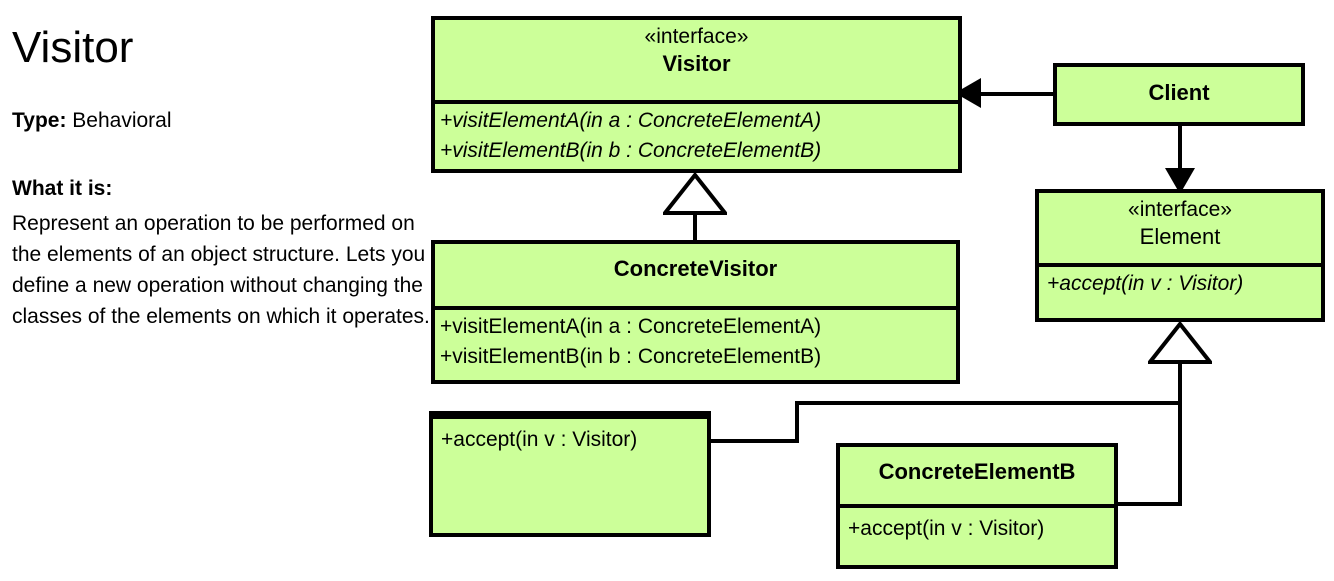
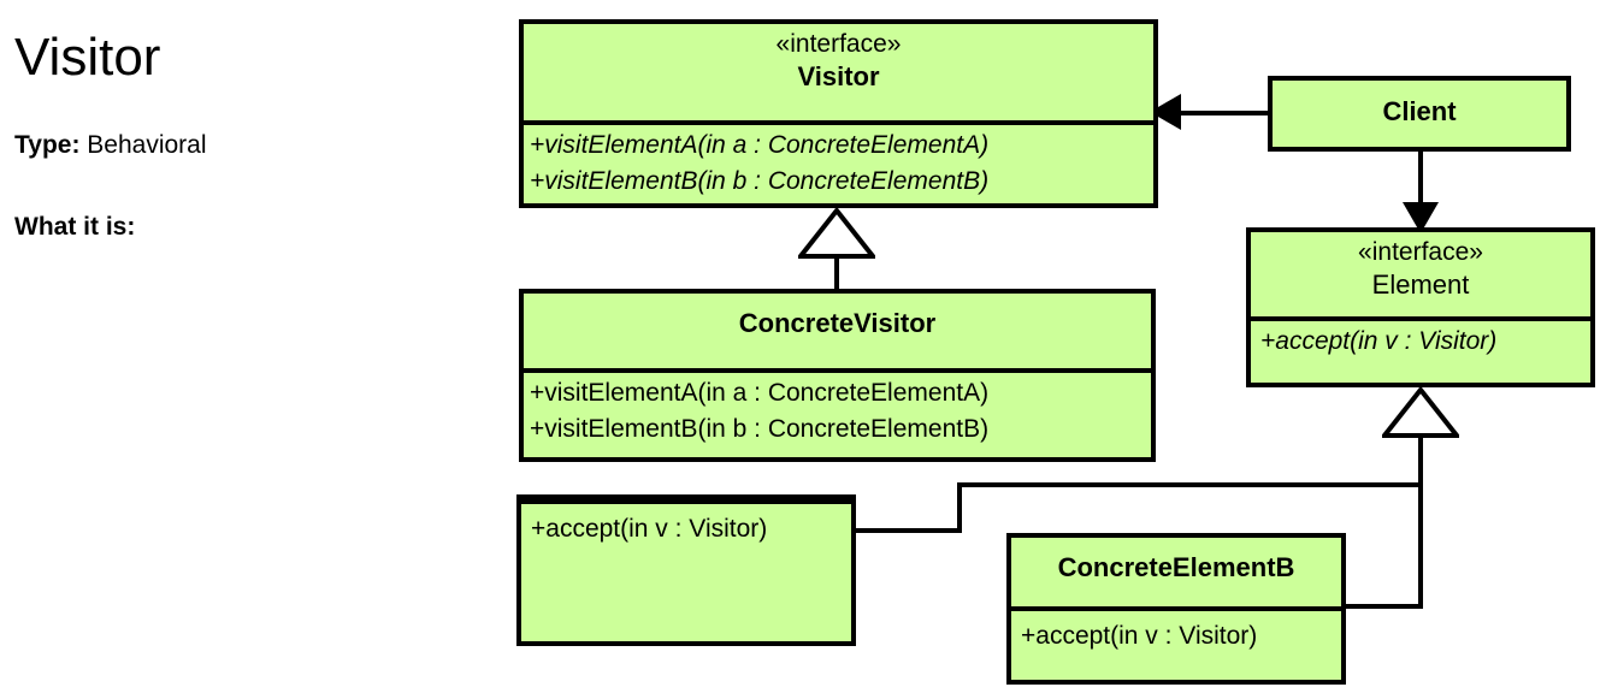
  Visitor
  Type: Behavioral
  What it is:
- Represent an operation to be performed on the elements of an object structure. Lets you define a new operation without changing the classes of the elements on which it operates.
  «interface»
  Visitor
  +visitElementA(in a : ConcreteElementA)
  +visitElementB(in b : ConcreteElementB)
  ConcreteVisitor
  +visitElementA(in a : ConcreteElementA)
  +visitElementB(in b : ConcreteElementB)
  Client
  «interface»
  Element
  +accept(in v : Visitor)
  +accept(in v : Visitor)
  ConcreteElementB
  +accept(in v : Visitor)
